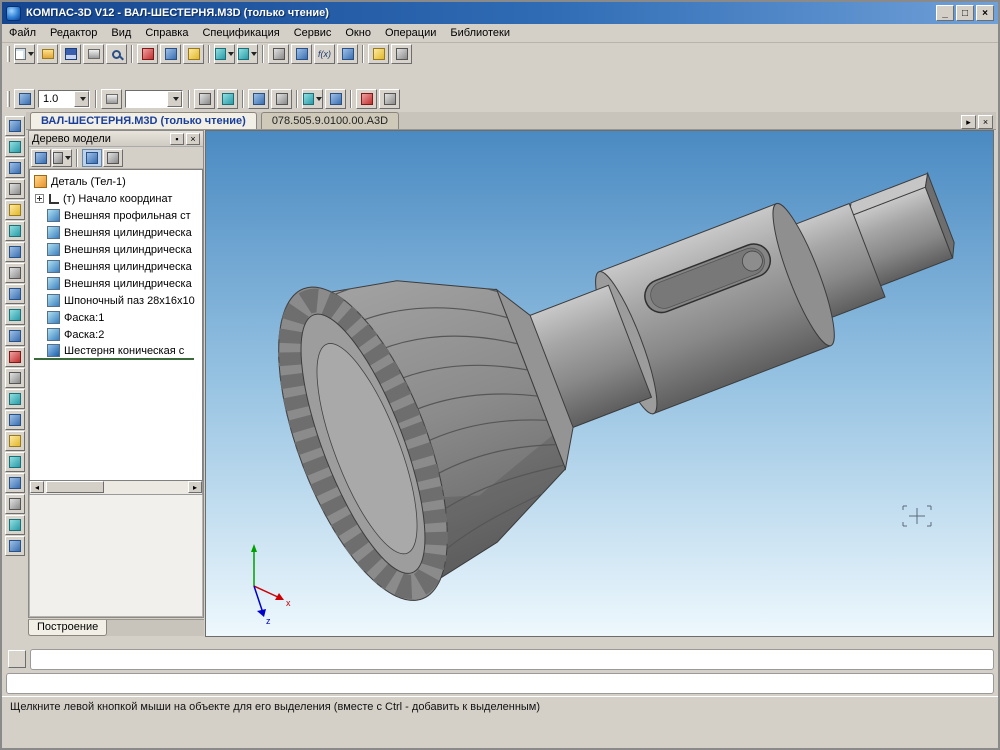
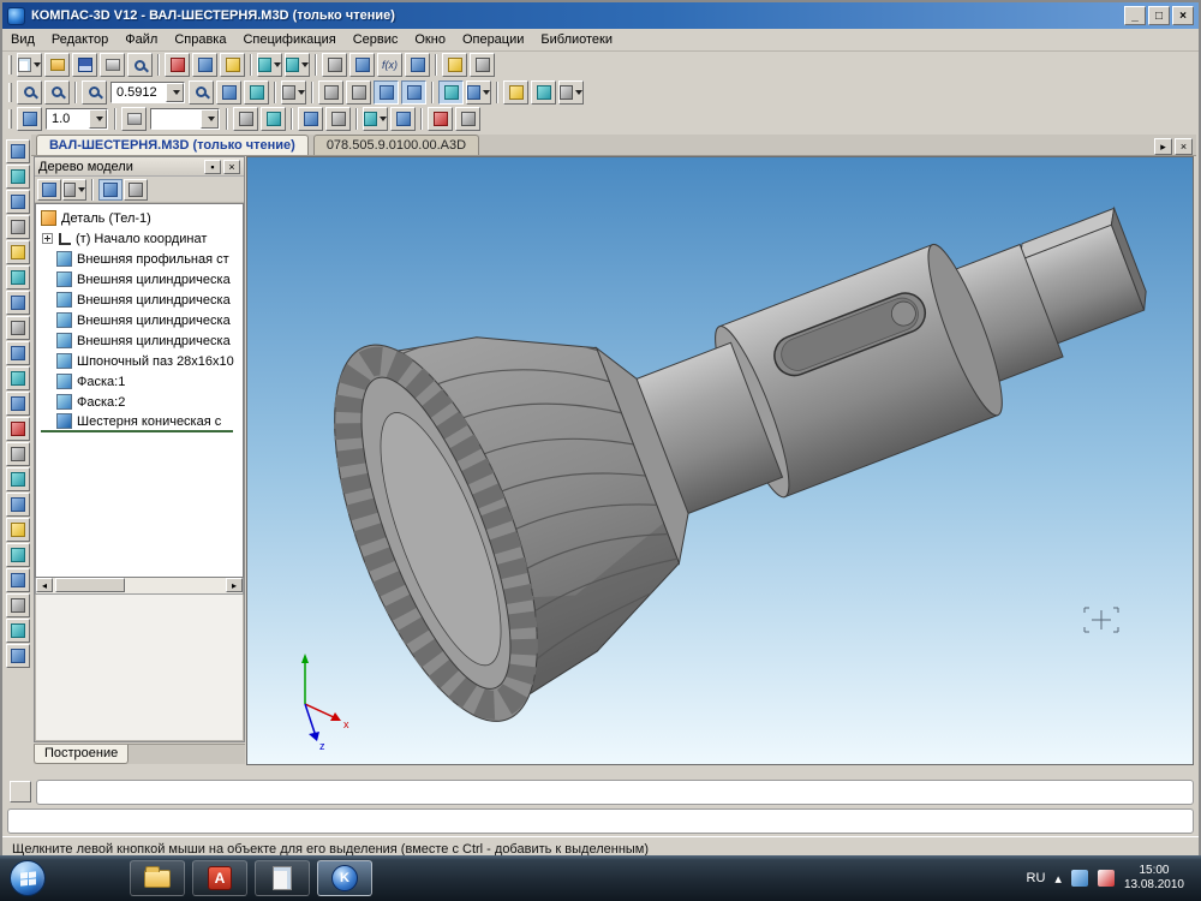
  КОМПАС-3D V12 - ВАЛ-ШЕСТЕРНЯ.M3D (только чтение)
  _
  □
  ×
- Файл
+ Вид
  Редактор
- Вид
+ Файл
  Справка
  Спецификация
  Сервис
  Окно
  Операции
  Библиотеки
  f(x)
+ 0.5912
  1.0
  ВАЛ-ШЕСТЕРНЯ.M3D (только чтение)
  078.505.9.0100.00.A3D
  ▸
  ×
  Дерево модели
  ▪
  ×
  Деталь (Тел-1)
  (т) Начало координат
  Внешняя профильная ст
  Внешняя цилиндрическа
  Внешняя цилиндрическа
  Внешняя цилиндрическа
  Внешняя цилиндрическа
  Шпоночный паз 28x16x10
  Фаска:1
  Фаска:2
  Шестерня коническая с
  ◂
  ▸
  Построение
  x
  z
  Щелкните левой кнопкой мыши на объекте для его выделения (вместе с Ctrl - добавить к выделенным)
+ A
+ K
+ RU
+ ▴
+ 15:00
+ 13.08.2010
